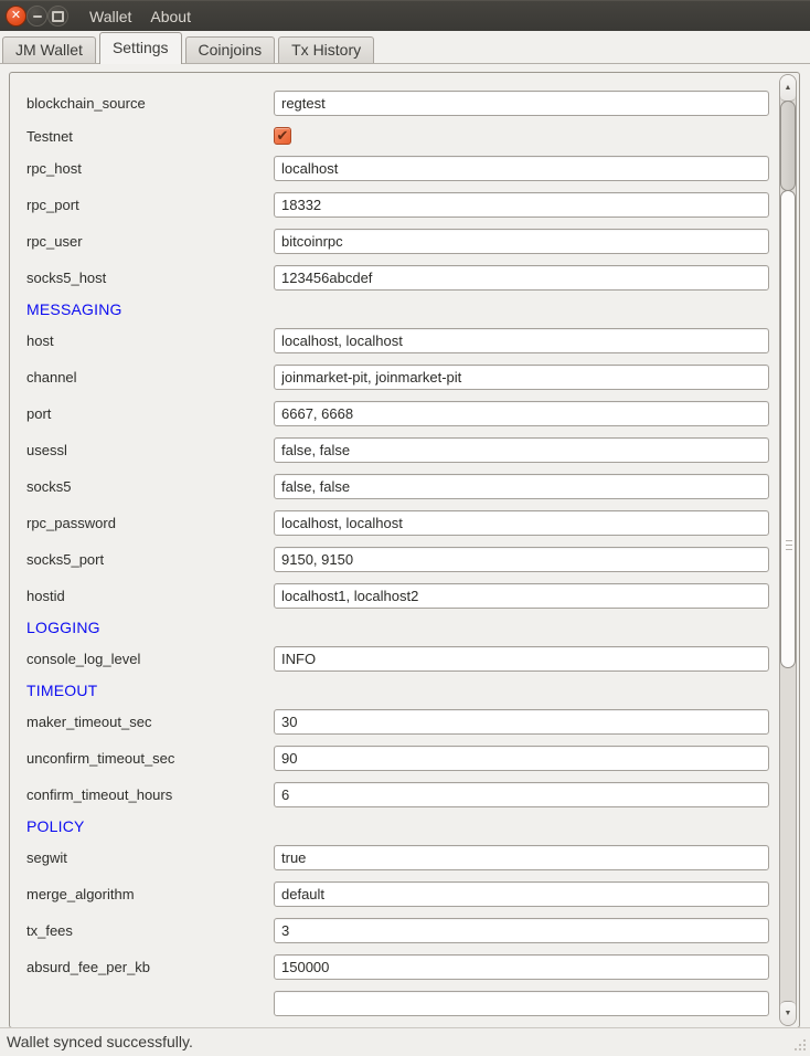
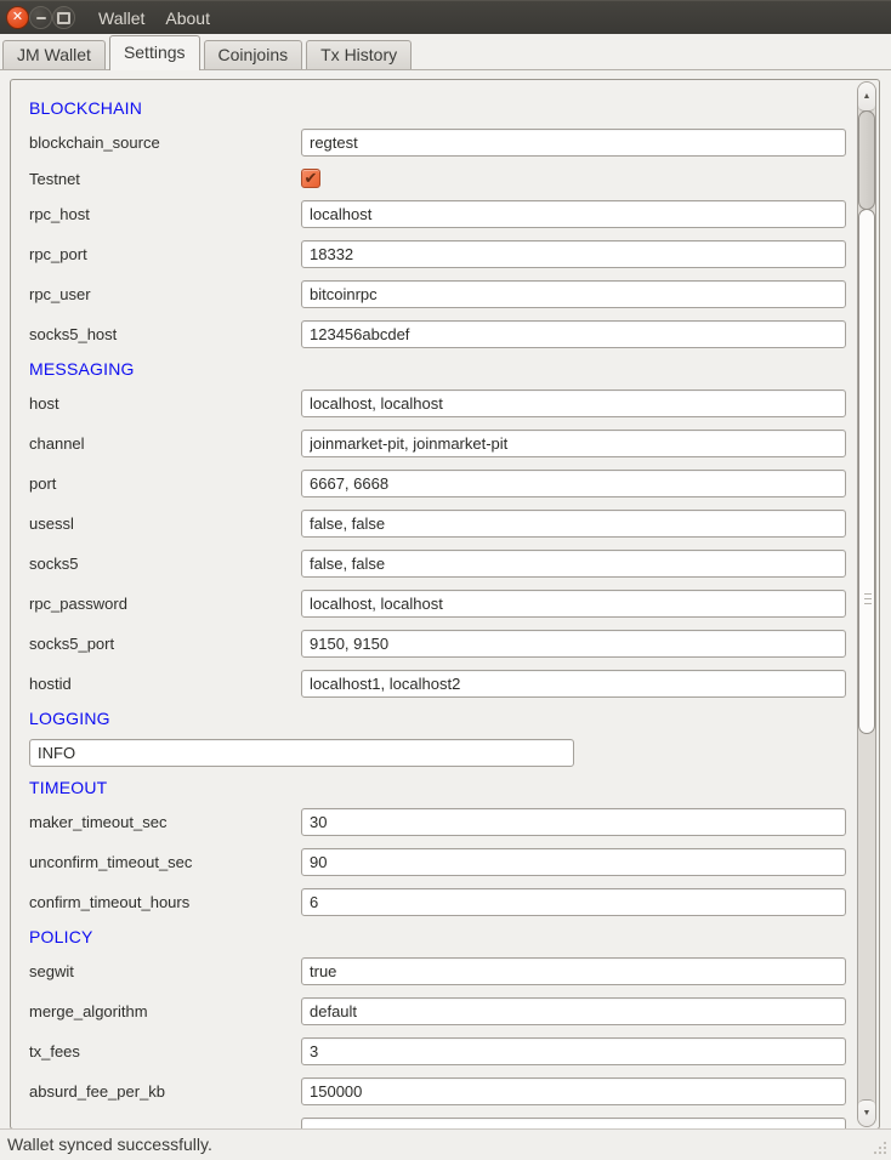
  ✕
  Wallet
  About
  JM Wallet
  Settings
  Coinjoins
  Tx History
+ BLOCKCHAIN
  blockchain_source
  regtest
  Testnet
  ✔
  rpc_host
  localhost
  rpc_port
  18332
  rpc_user
  bitcoinrpc
  socks5_host
  123456abcdef
  MESSAGING
  host
  localhost, localhost
  channel
  joinmarket-pit, joinmarket-pit
  port
  6667, 6668
  usessl
  false, false
  socks5
  false, false
  rpc_password
  localhost, localhost
  socks5_port
  9150, 9150
  hostid
  localhost1, localhost2
  LOGGING
- console_log_level
  INFO
  TIMEOUT
  maker_timeout_sec
  30
  unconfirm_timeout_sec
  90
  confirm_timeout_hours
  6
  POLICY
  segwit
  true
  merge_algorithm
  default
  tx_fees
  3
  absurd_fee_per_kb
  150000
  Wallet synced successfully.
